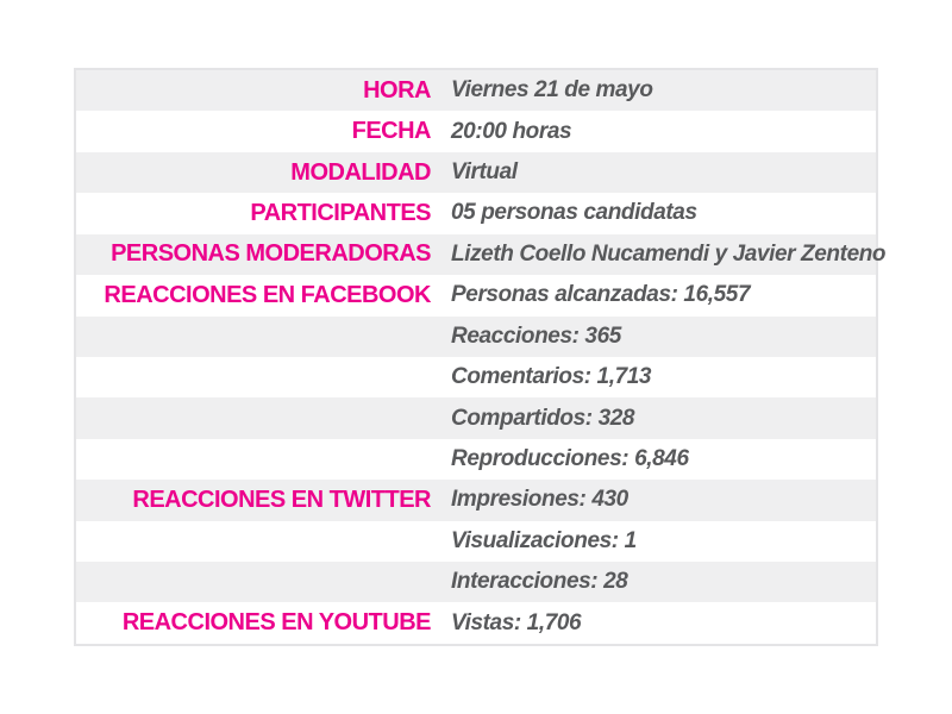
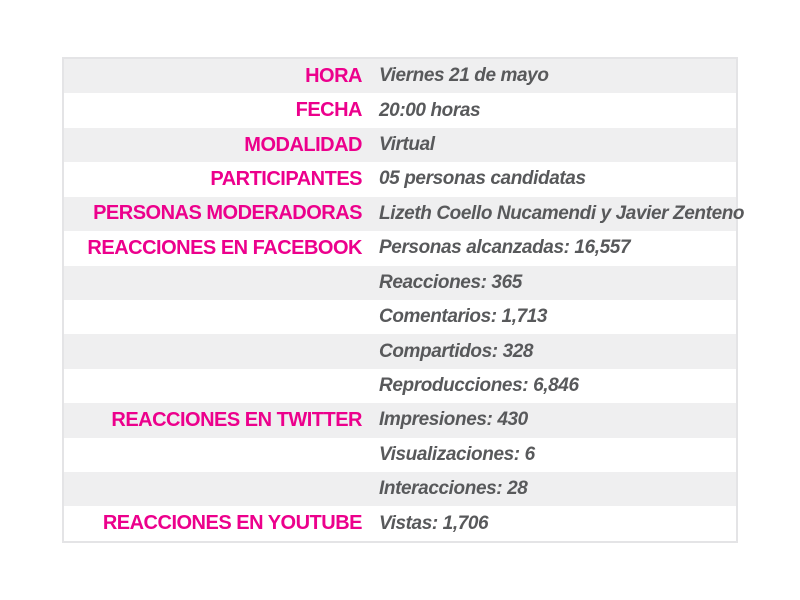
  HORA
  Viernes 21 de mayo
  FECHA
  20:00 horas
  MODALIDAD
  Virtual
  PARTICIPANTES
  05 personas candidatas
  PERSONAS MODERADORAS
  Lizeth Coello Nucamendi y Javier Zenteno
  REACCIONES EN FACEBOOK
  Personas alcanzadas: 16,557
  Reacciones: 365
  Comentarios: 1,713
  Compartidos: 328
  Reproducciones: 6,846
  REACCIONES EN TWITTER
  Impresiones: 430
- Visualizaciones: 1
+ Visualizaciones: 6
  Interacciones: 28
  REACCIONES EN YOUTUBE
  Vistas: 1,706
